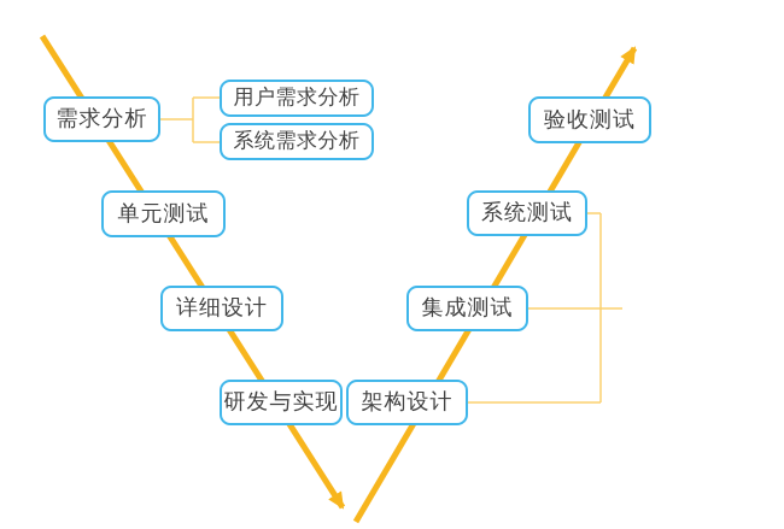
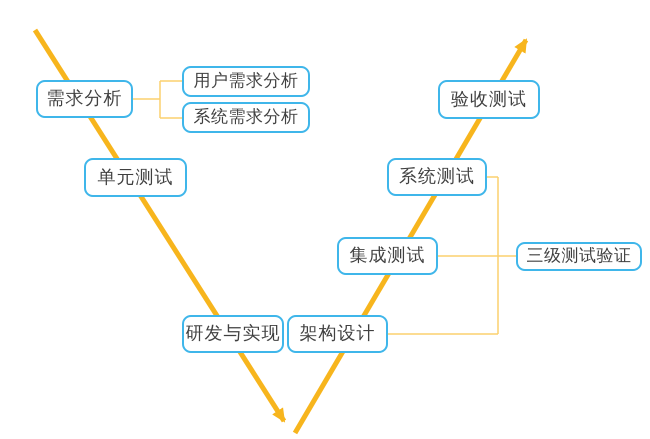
  需求分析
  用户需求分析
  系统需求分析
  单元测试
- 详细设计
  研发与实现
  架构设计
  集成测试
  系统测试
  验收测试
+ 三级测试验证
